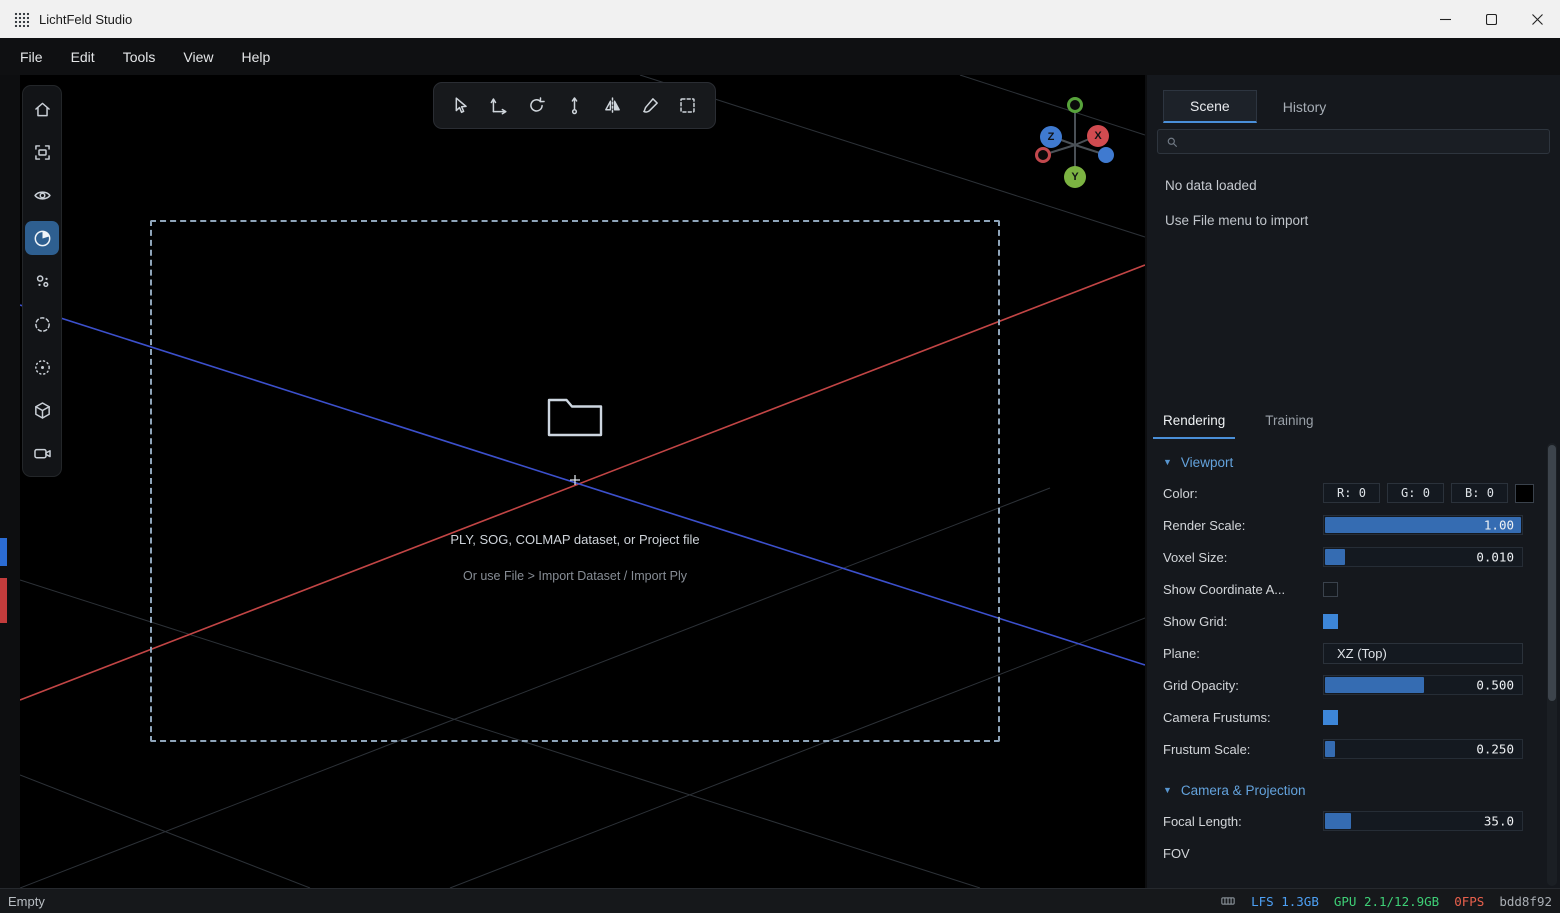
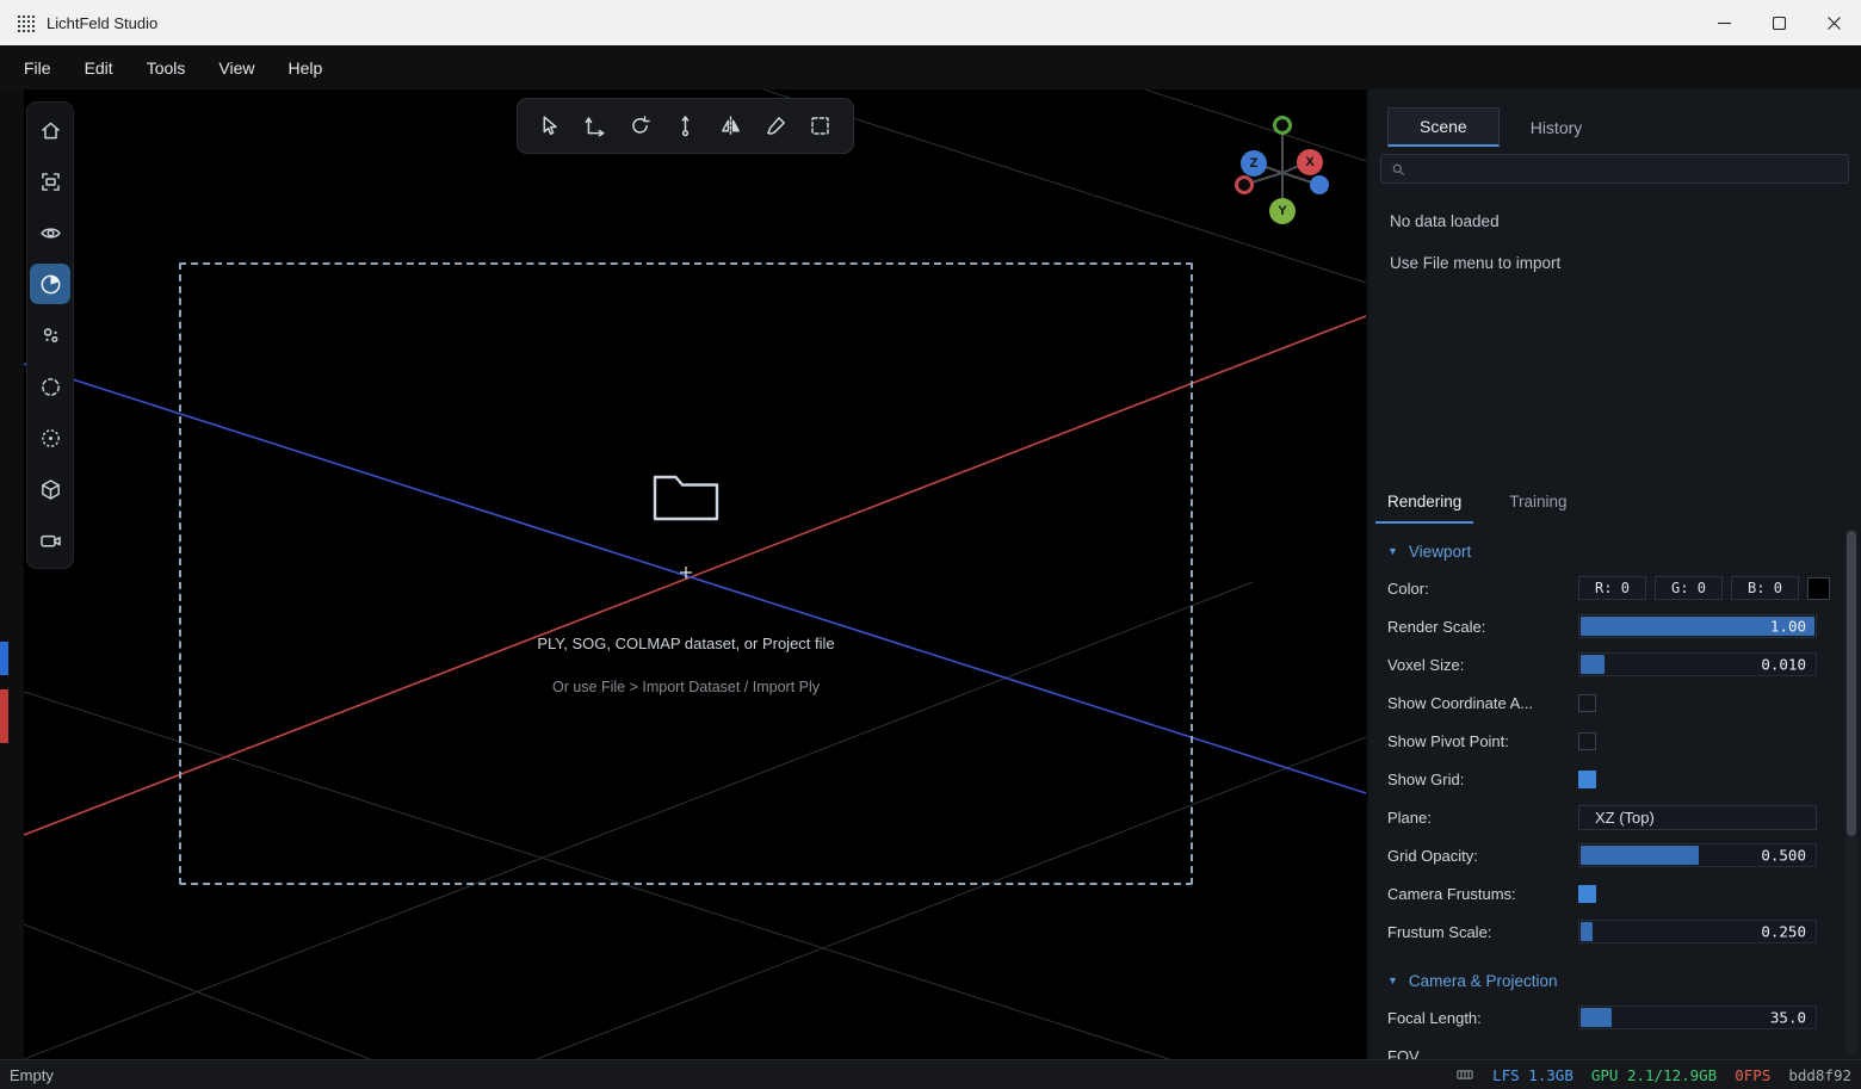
  LichtFeld Studio
  File
  Edit
  Tools
  View
  Help
  Z
  X
  Y
  PLY, SOG, COLMAP dataset, or Project file
  Or use File > Import Dataset / Import Ply
  Scene
  History
  No data loaded
  Use File menu to import
  Rendering
  Training
  ▼
  Viewport
  Color:
  R: 0
  G: 0
  B: 0
  Render Scale:
  1.00
  Voxel Size:
  0.010
  Show Coordinate A...
+ Show Pivot Point:
  Show Grid:
  Plane:
  XZ (Top)
  Grid Opacity:
  0.500
  Camera Frustums:
  Frustum Scale:
  0.250
  ▼
  Camera & Projection
  Focal Length:
  35.0
  FOV
  Empty
  LFS 1.3GB
  GPU 2.1/12.9GB
  0FPS
  bdd8f92
